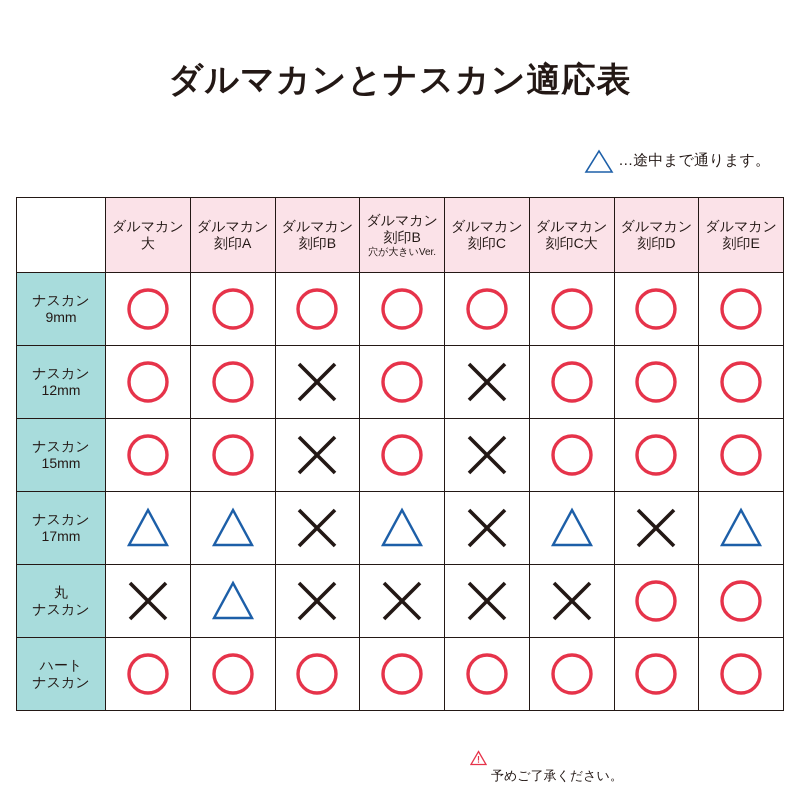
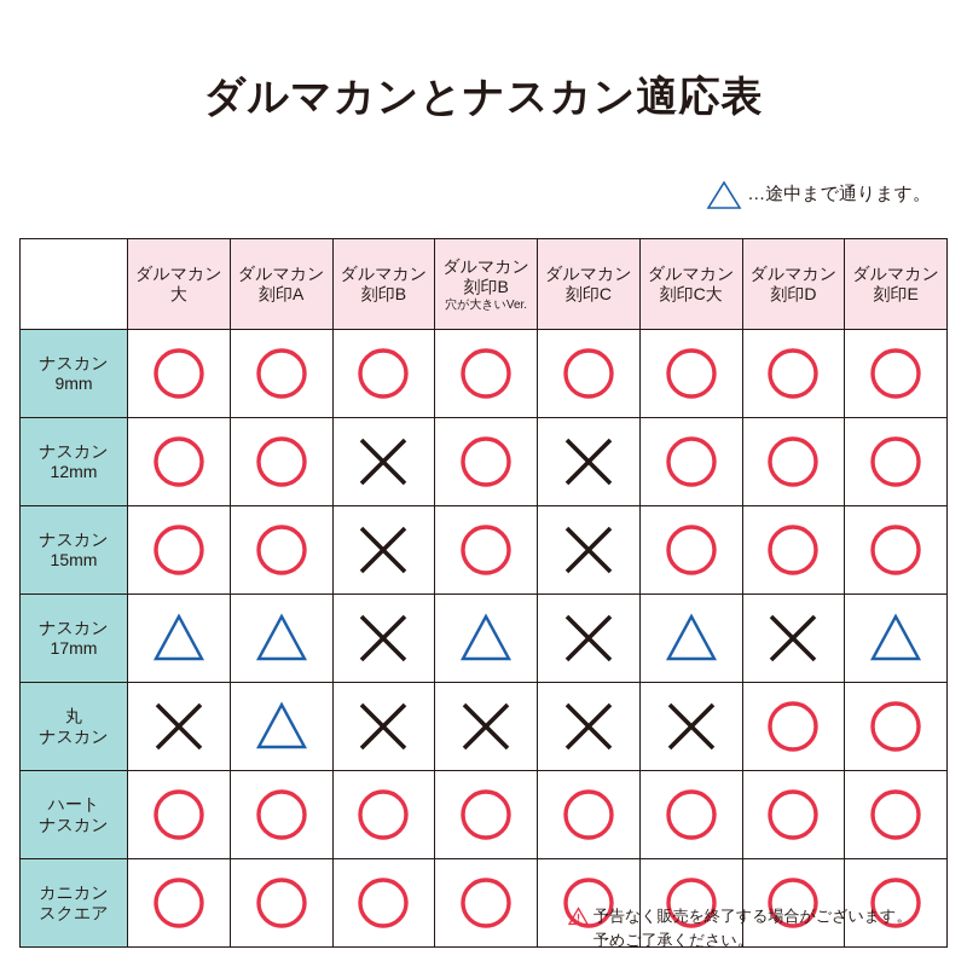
  ダルマカンとナスカン適応表
  …途中まで通ります。
  	ダルマカン 大	ダルマカン 刻印A	ダルマカン 刻印B	ダルマカン 刻印B 穴が大きいVer.	ダルマカン 刻印C	ダルマカン 刻印C大	ダルマカン 刻印D	ダルマカン 刻印E
  ナスカン9mm
  ナスカン12mm
  ナスカン15mm
  ナスカン17mm
  丸ナスカン
  ハートナスカン
+ カニカンスクエア
+ 予告なく販売を終了する場合がございます。
  予めご了承ください。
